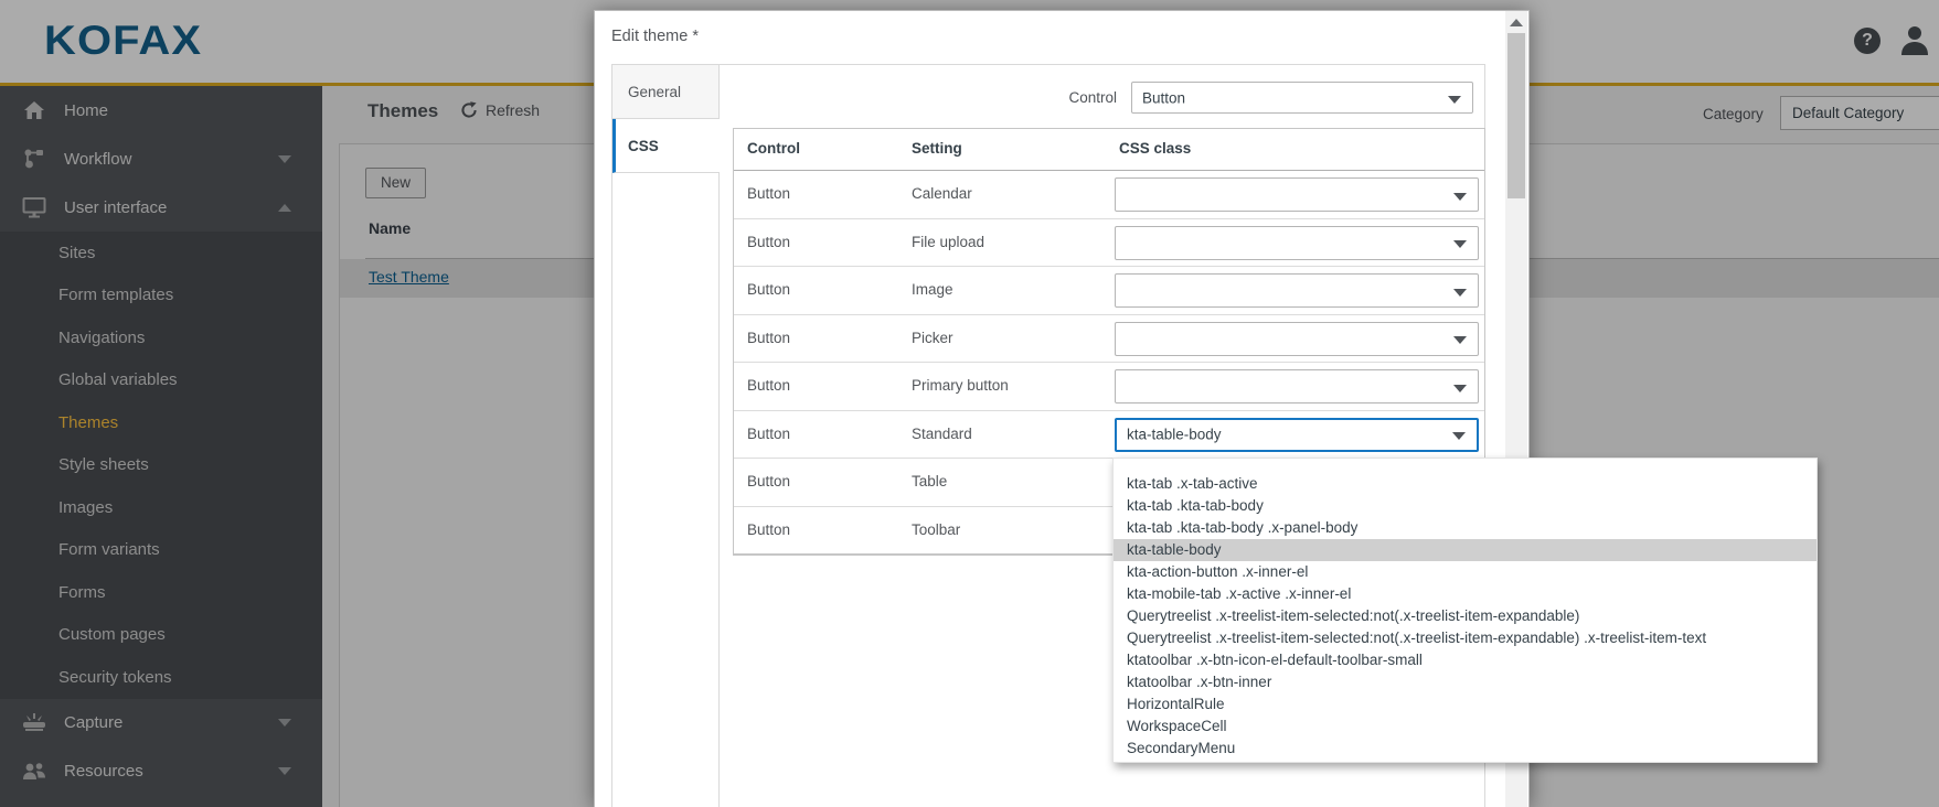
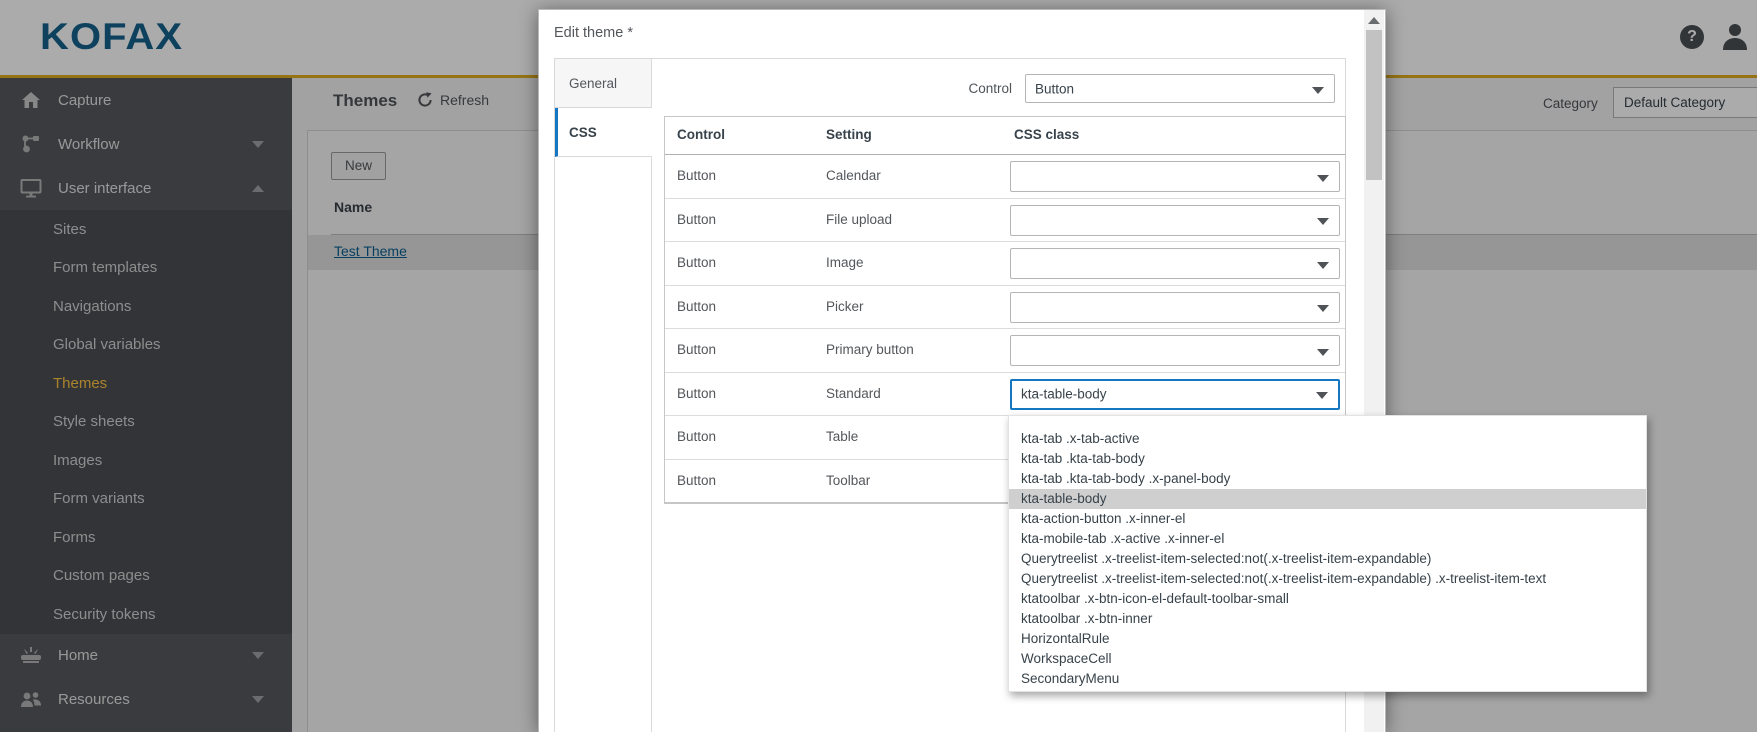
  KOFAX
  ?
- Home
+ Capture
  Workflow
  User interface
  Sites
  Form templates
  Navigations
  Global variables
  Themes
  Style sheets
  Images
  Form variants
  Forms
  Custom pages
  Security tokens
- Capture
+ Home
  Resources
  Themes
  Refresh
  Category
  Default Category
  New
  Name
  Test Theme
  Edit theme *
  General
  CSS
  Control
  Button
  Control
  Setting
  CSS class
  Button
  Calendar
  Button
  File upload
  Button
  Image
  Button
  Picker
  Button
  Primary button
  Button
  Standard
  kta-table-body
  Button
  Table
  Button
  Toolbar
  kta-tab .x-tab-active
  kta-tab .kta-tab-body
  kta-tab .kta-tab-body .x-panel-body
  kta-table-body
  kta-action-button .x-inner-el
  kta-mobile-tab .x-active .x-inner-el
  Querytreelist .x-treelist-item-selected:not(.x-treelist-item-expandable)
  Querytreelist .x-treelist-item-selected:not(.x-treelist-item-expandable) .x-treelist-item-text
  ktatoolbar .x-btn-icon-el-default-toolbar-small
  ktatoolbar .x-btn-inner
  HorizontalRule
  WorkspaceCell
  SecondaryMenu
